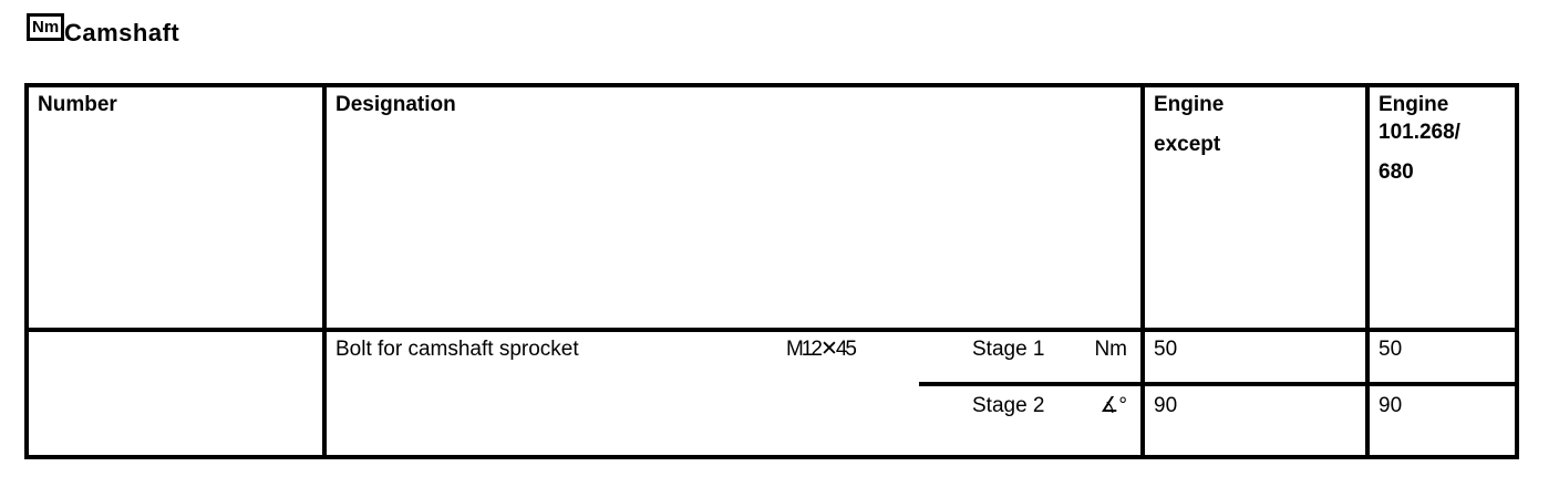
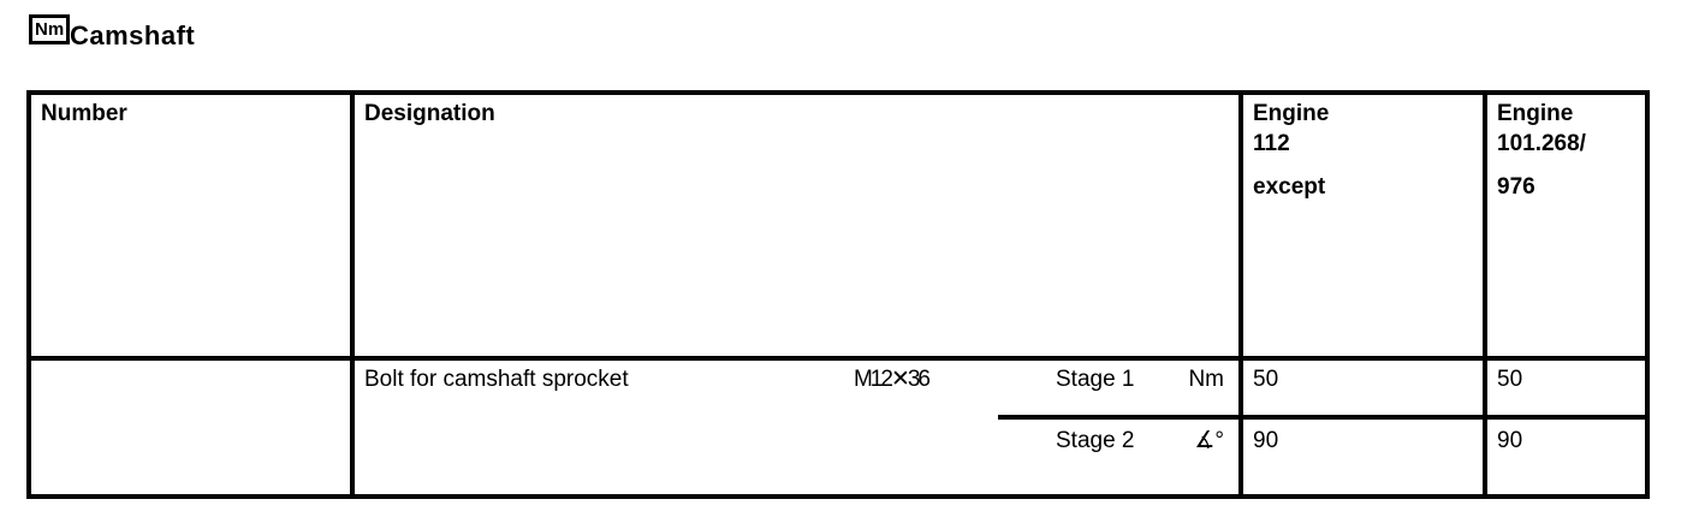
  Nm
  Camshaft
  Number
  Designation
  Engine
+ 112
  except
  Engine
  101.268/
- 680
+ 976
  Bolt for camshaft sprocket
- M12✕45
+ M12✕36
  Stage 1
  Nm
  Stage 2
  ∡°
  50
  50
  90
  90
